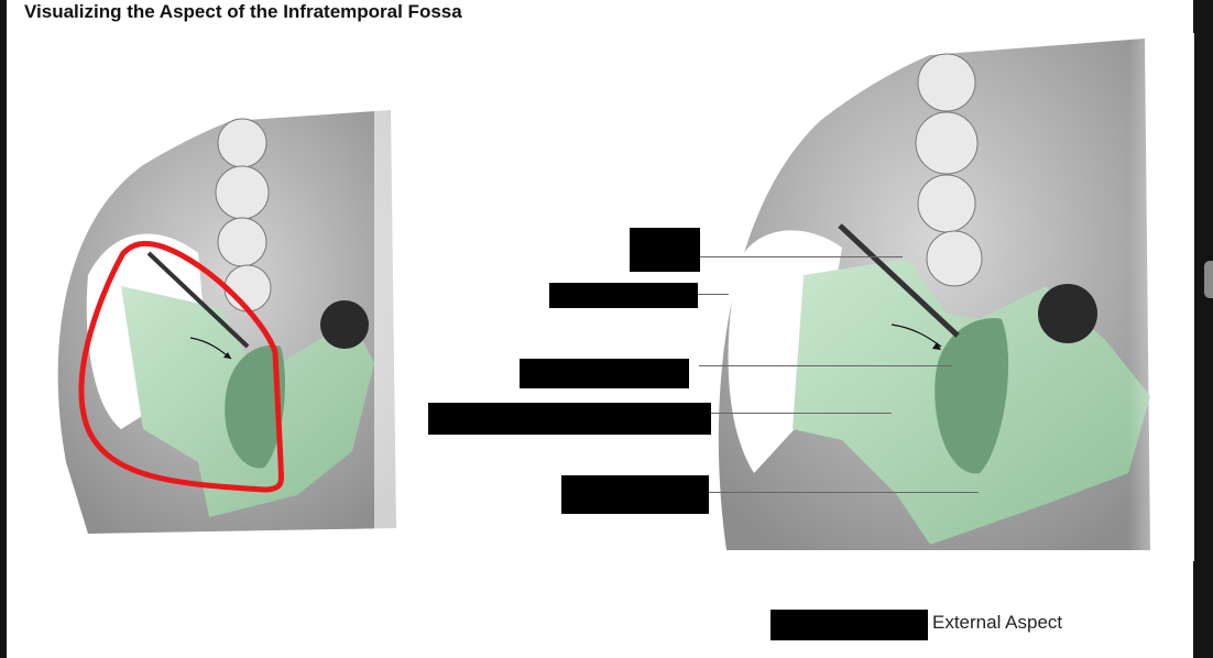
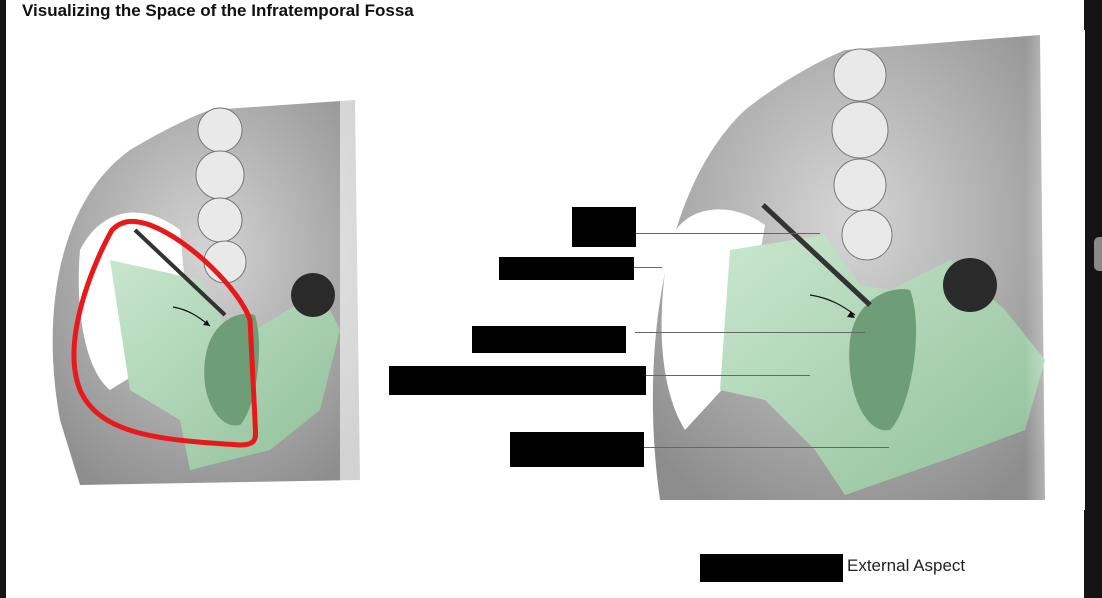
- Visualizing the Aspect of the Infratemporal Fossa
+ Visualizing the Space of the Infratemporal Fossa
  External Aspect
